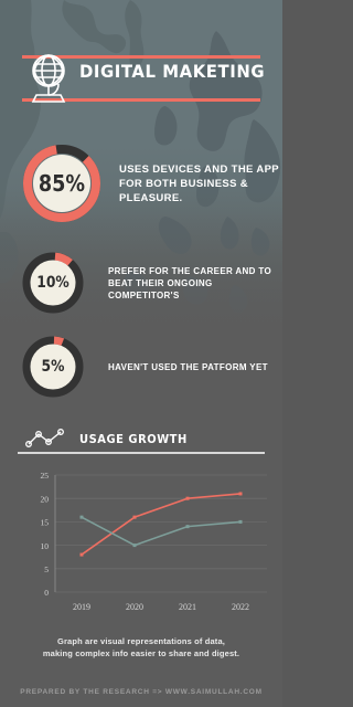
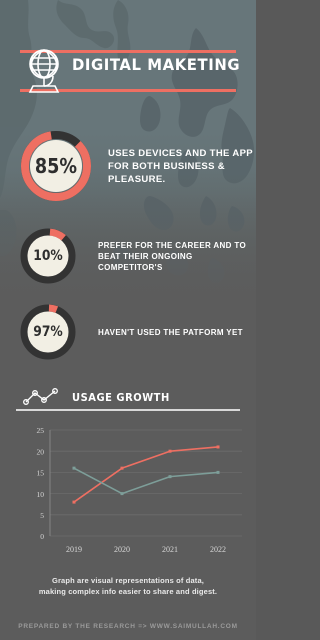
  DIGITAL MAKETING
  85%
  USES DEVICES AND THE APP FOR BOTH BUSINESS & PLEASURE.
  10%
  PREFER FOR THE CAREER AND TO BEAT THEIR ONGOING COMPETITOR'S
- 5%
+ 97%
  HAVEN'T USED THE PATFORM YET
  USAGE GROWTH
  0
  5
  10
  15
  20
  25
  2019
  2020
  2021
  2022
  Graph are visual representations of data,
  making complex info easier to share and digest.
